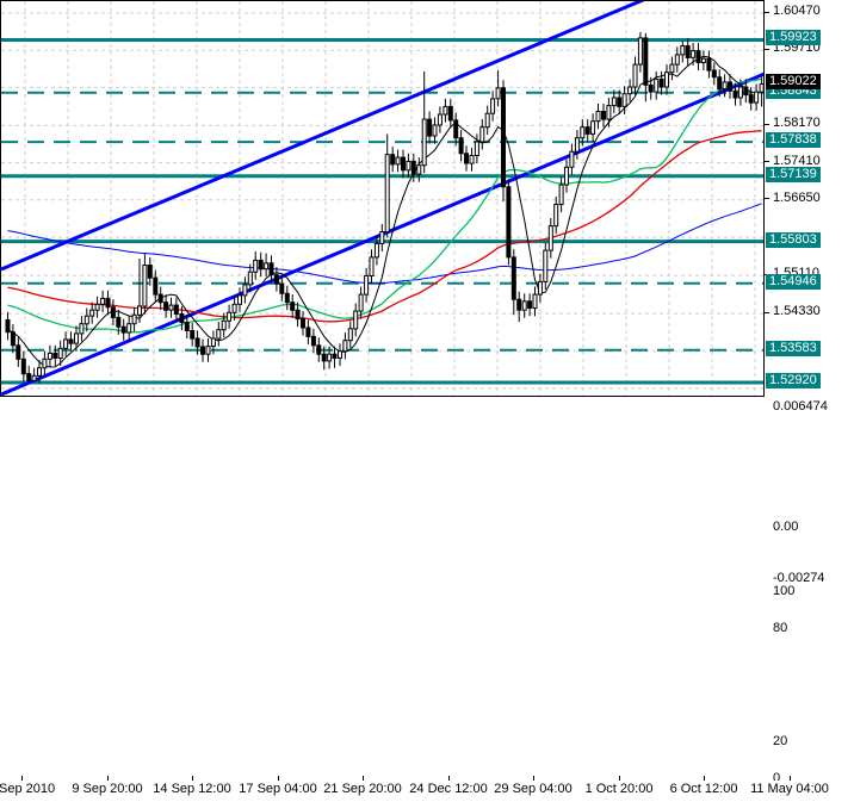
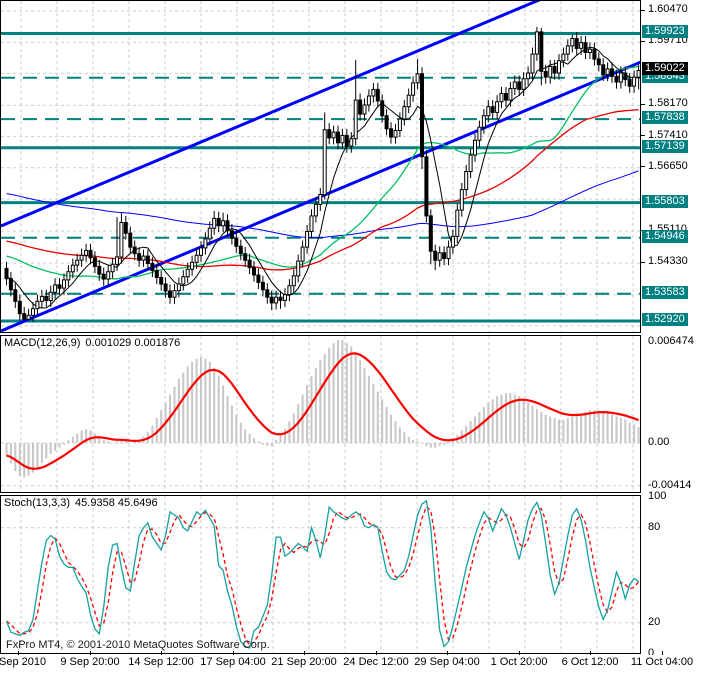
+ MACD(12,26,9) 0.001029 0.001876
+ Stoch(13,3,3) 45.9358 45.6496
+ FxPro MT4, © 2001-2010 MetaQuotes Software Corp.
  1.60470
  1.59710
  1.58170
  1.57410
  1.56650
  1.55110
  1.54330
  1.59923
  1.57139
  1.55803
  1.52920
  1.58843
  1.57838
  1.54946
  1.53583
  1.59022
  0.006474
  0.00
- -0.00274
+ -0.00414
  100
  80
  20
  0
  Sep 2010
  9 Sep 20:00
  14 Sep 12:00
  17 Sep 04:00
  21 Sep 20:00
  24 Dec 12:00
  29 Sep 04:00
  1 Oct 20:00
  6 Oct 12:00
- 11 May 04:00
+ 11 Oct 04:00
